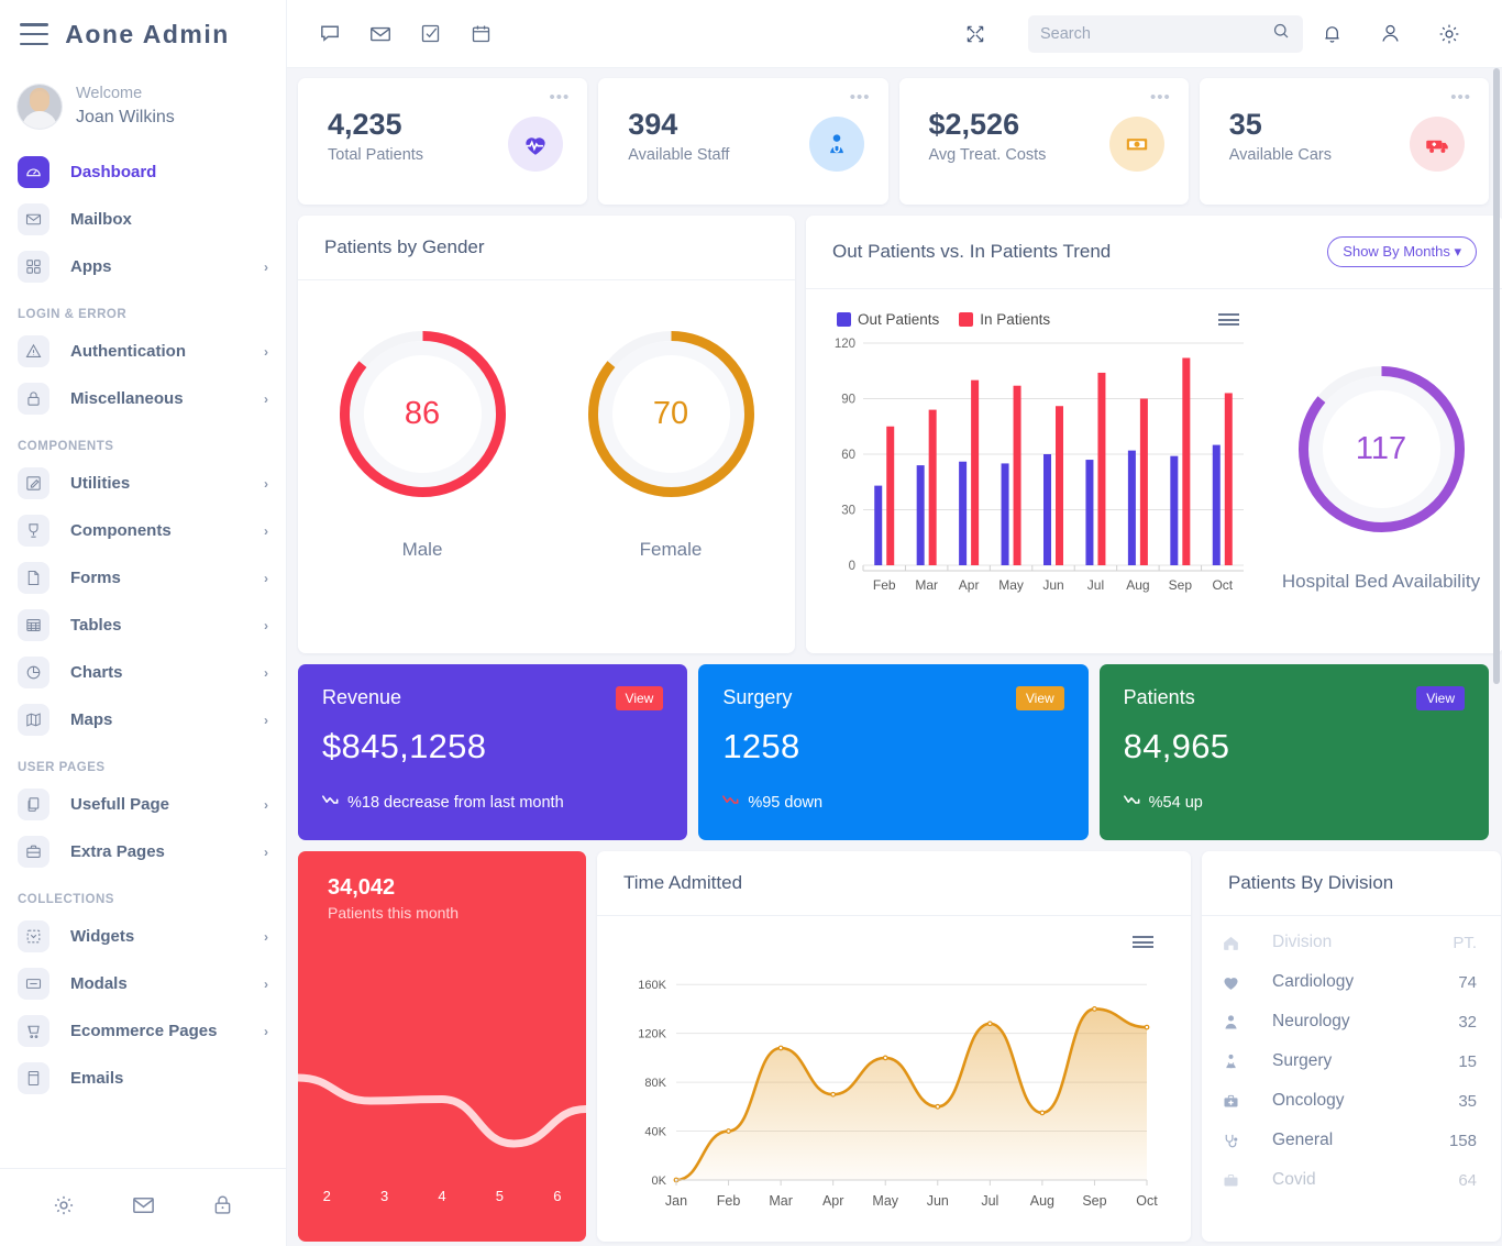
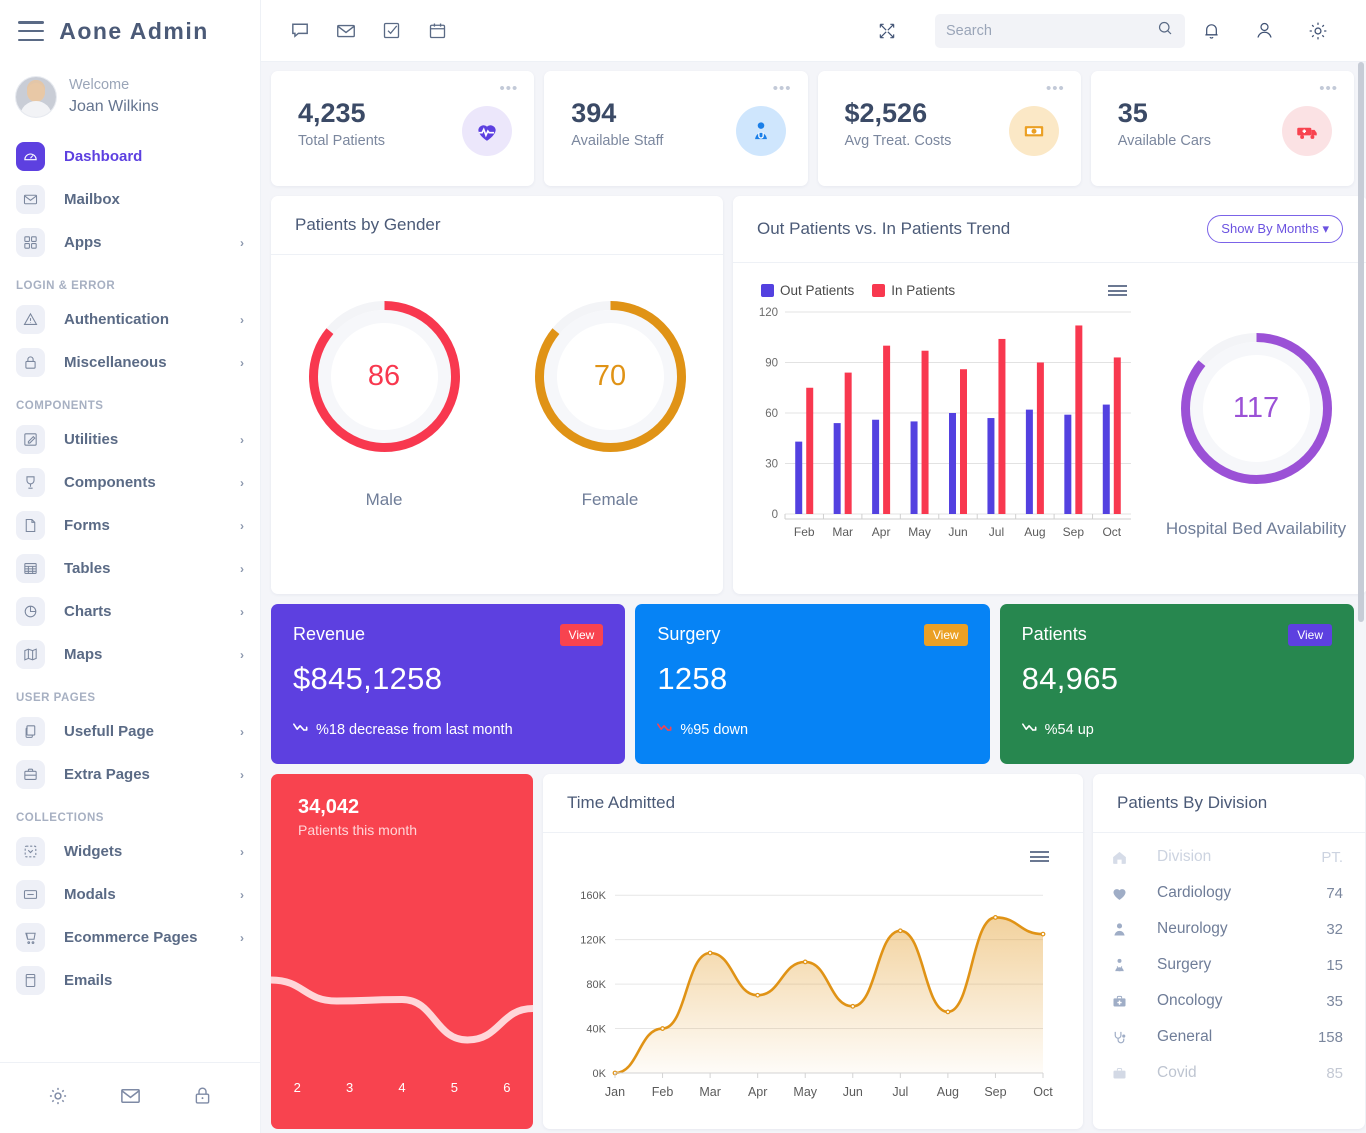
  Aone Admin
  Welcome
  Joan Wilkins
  Dashboard
  Mailbox
  Apps
  ›
  LOGIN & ERROR
  Authentication
  ›
  Miscellaneous
  ›
  COMPONENTS
  Utilities
  ›
  Components
  ›
  Forms
  ›
  Tables
  ›
  Charts
  ›
  Maps
  ›
  USER PAGES
  Usefull Page
  ›
  Extra Pages
  ›
  COLLECTIONS
  Widgets
  ›
  Modals
  ›
  Ecommerce Pages
  ›
  Emails
  Search
  •••
  4,235
  Total Patients
  •••
  394
  Available Staff
  •••
  $2,526
  Avg Treat. Costs
  •••
  35
  Available Cars
  Patients by Gender
  86
  Male
  70
  Female
  Out Patients vs. In Patients Trend
  Show By Months ▾
  Out Patients
  In Patients
  0
  30
  60
  90
  120
  Feb
  Mar
  Apr
  May
  Jun
  Jul
  Aug
  Sep
  Oct
  117
  Hospital Bed Availability
  Revenue
  View
  $845,1258
  %18 decrease from last month
  Surgery
  View
  1258
  %95 down
  Patients
  View
  84,965
  %54 up
  34,042
  Patients this month
  2
  3
  4
  5
  6
  Time Admitted
  0K
  40K
  80K
  120K
  160K
  Jan
  Feb
  Mar
  Apr
  May
  Jun
  Jul
  Aug
  Sep
  Oct
  Patients By Division
  Division
  PT.
  Cardiology
  74
  Neurology
  32
  Surgery
  15
  Oncology
  35
  General
  158
  Covid
- 64
+ 85
